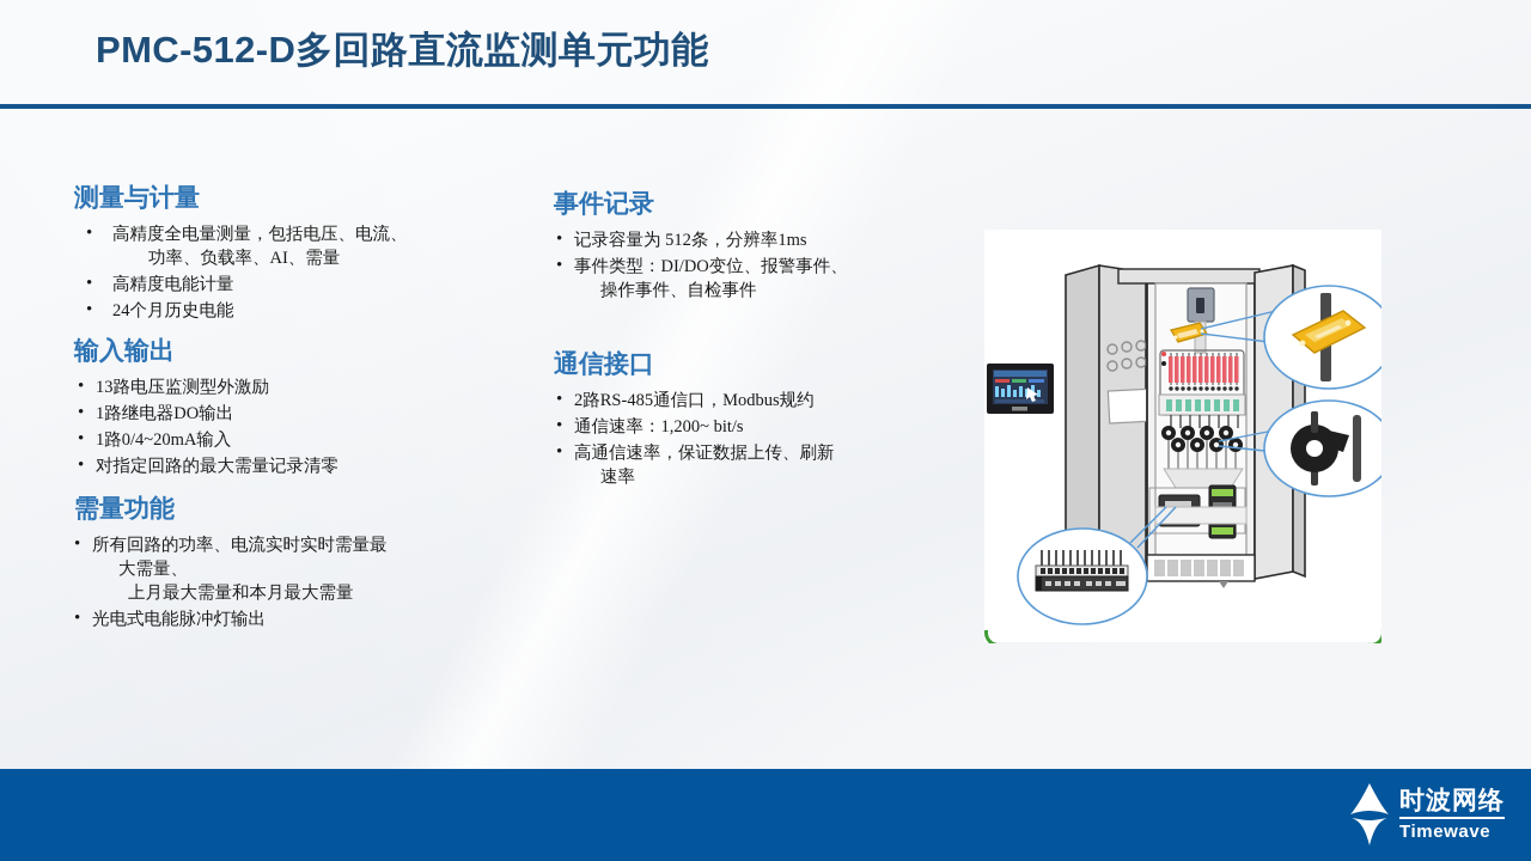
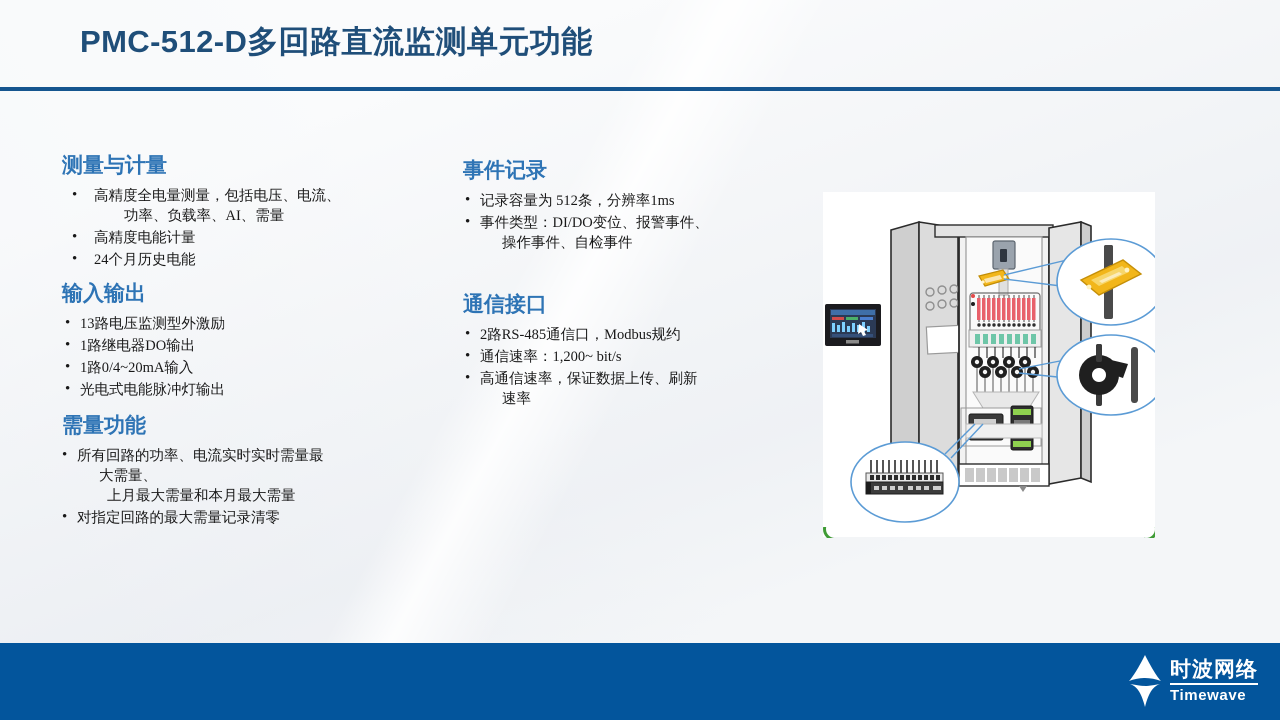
  PMC-512-D多回路直流监测单元功能
  测量与计量
  高精度全电量测量，包括电压、电流、
  功率、负载率、AI、需量
  高精度电能计量
  24个月历史电能
  输入输出
  13路电压监测型外激励
  1路继电器DO输出
  1路0/4~20mA输入
- 对指定回路的最大需量记录清零
+ 光电式电能脉冲灯输出
  需量功能
  所有回路的功率、电流实时实时需量最
  大需量、
  上月最大需量和本月最大需量
- 光电式电能脉冲灯输出
+ 对指定回路的最大需量记录清零
  事件记录
  记录容量为 512条，分辨率1ms
  事件类型：DI/DO变位、报警事件、
  操作事件、自检事件
  通信接口
  2路RS-485通信口，Modbus规约
  通信速率：1,200~ bit/s
  高通信速率，保证数据上传、刷新
  速率
  时波网络
  Timewave
